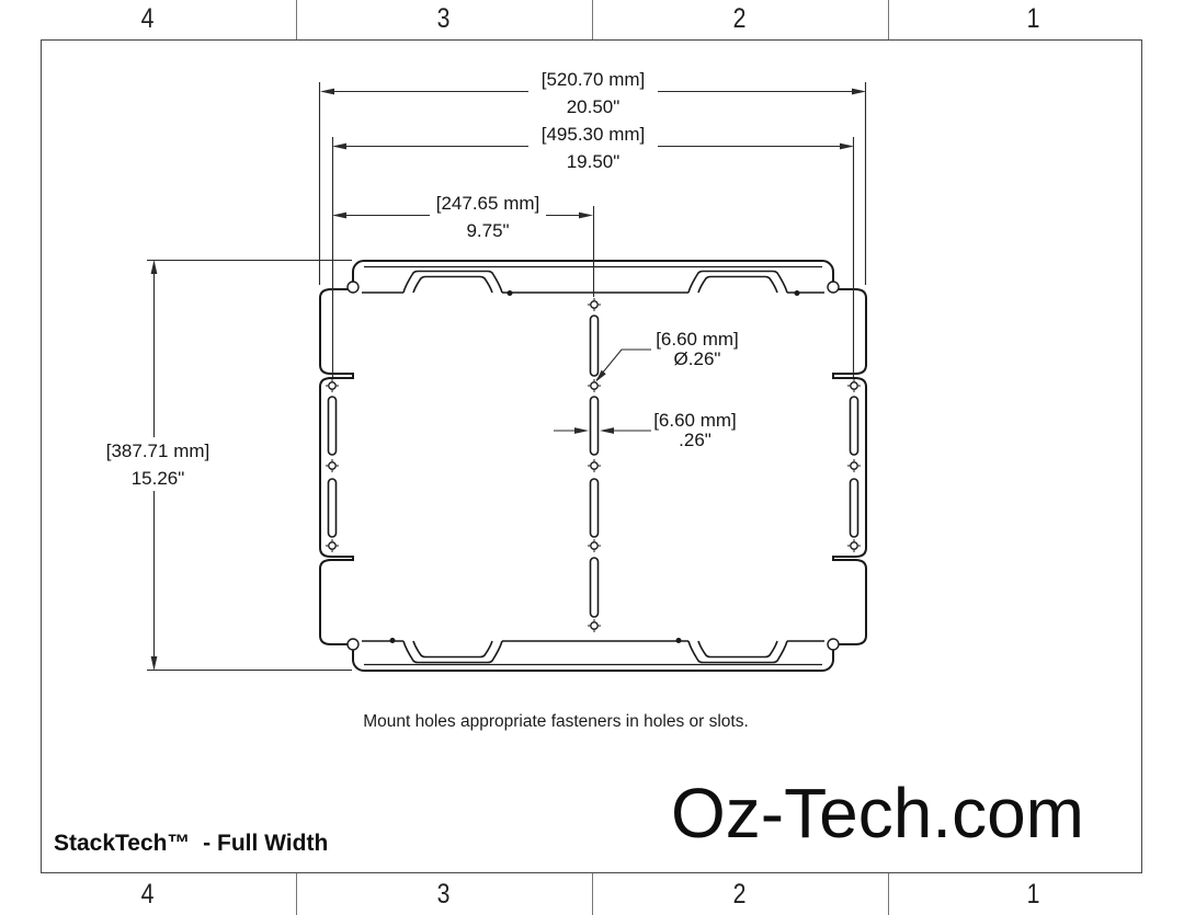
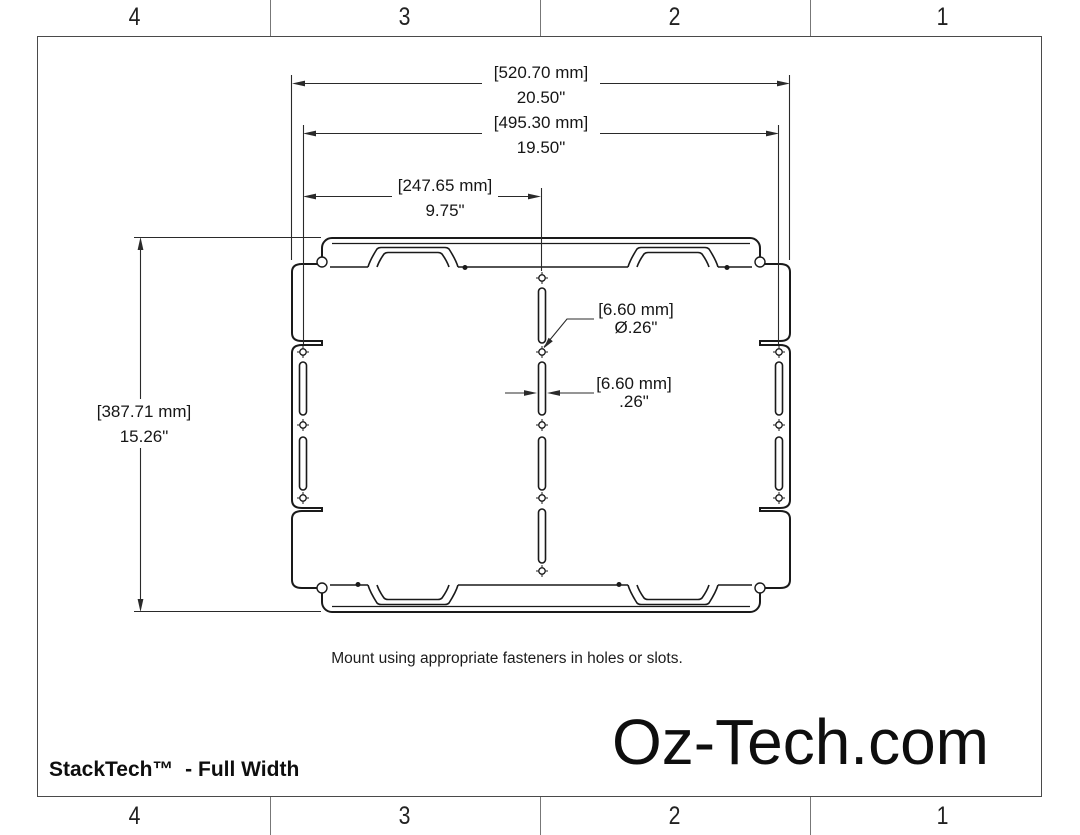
  4
  3
  2
  1
  4
  3
  2
  1
  [520.70 mm]
  20.50"
  [495.30 mm]
  19.50"
  [247.65 mm]
  9.75"
  [387.71 mm]
  15.26"
  [6.60 mm]
  Ø.26"
  [6.60 mm]
  .26"
- Mount holes appropriate fasteners in holes or slots.
+ Mount using appropriate fasteners in holes or slots.
  StackTech™ - Full Width
  Oz-Tech.com
